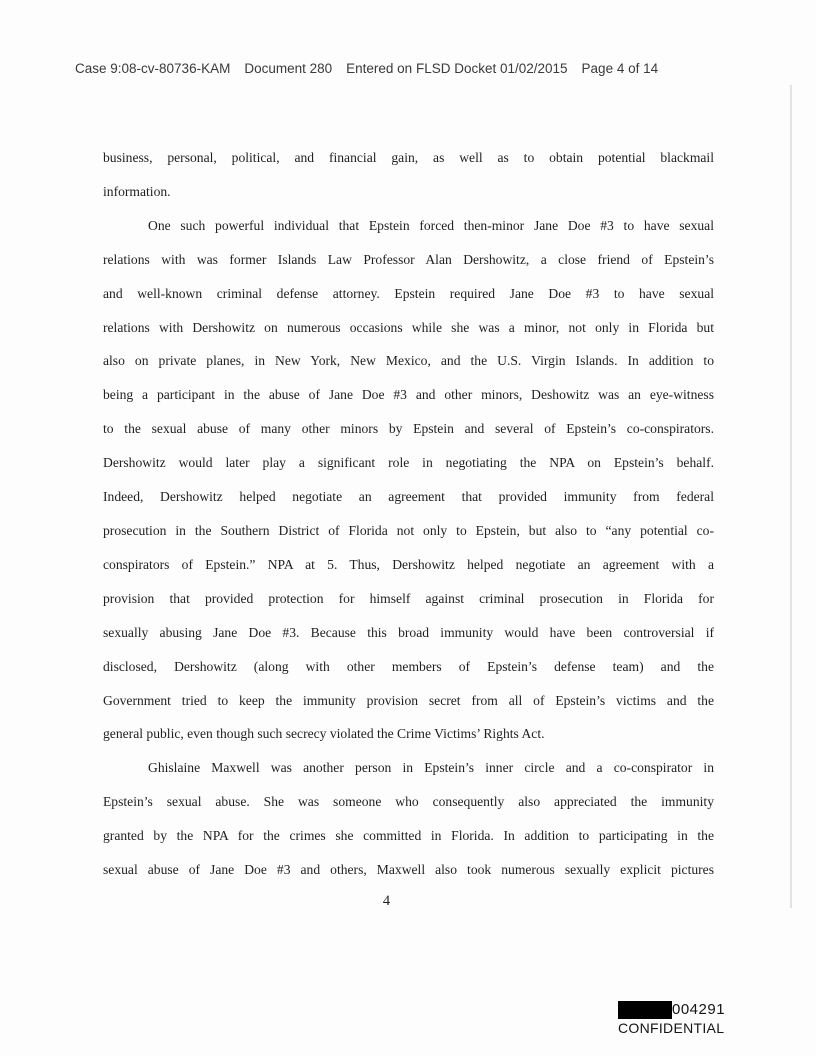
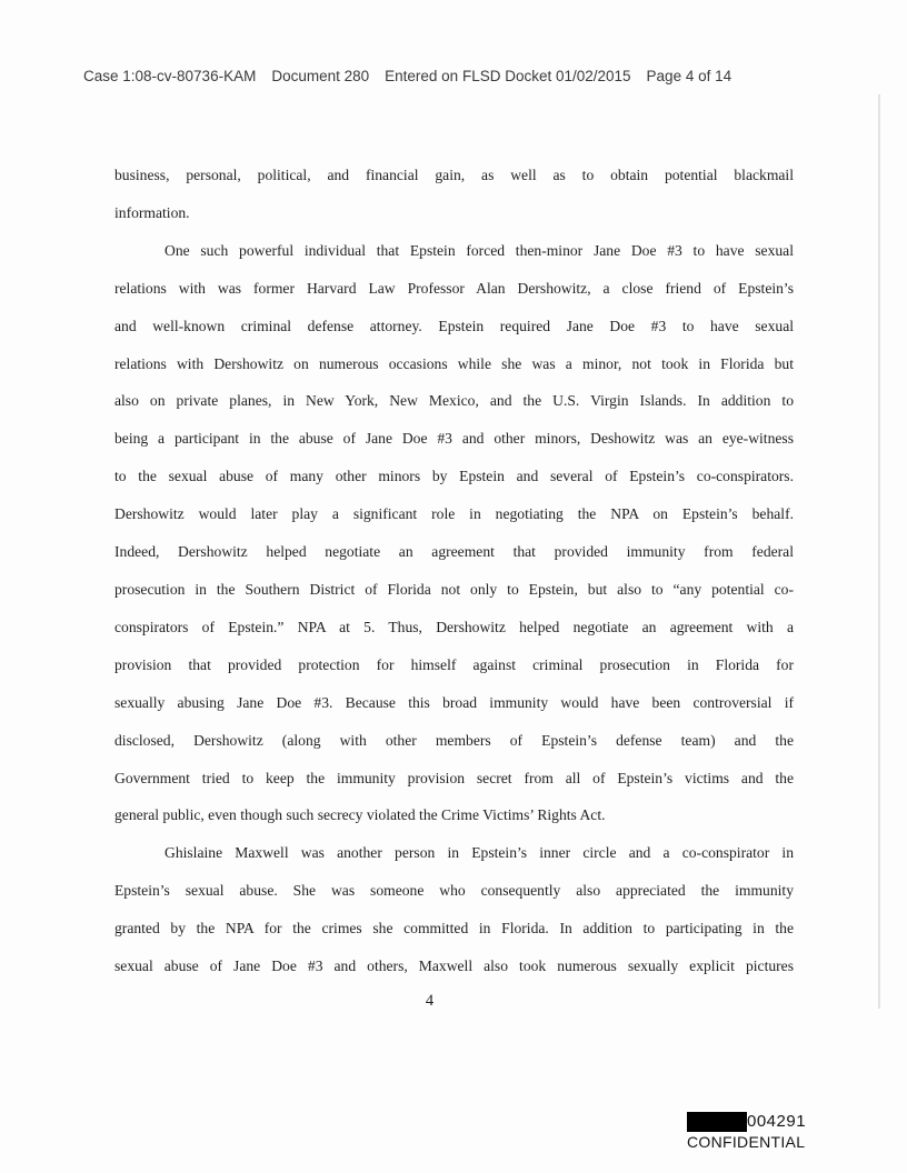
- Case 9:08-cv-80736-KAM
+ Case 1:08-cv-80736-KAM
  Document 280
  Entered on FLSD Docket 01/02/2015
  Page 4 of 14
  business, personal, political, and financial gain, as well as to obtain potential blackmail
  information.
  One such powerful individual that Epstein forced then-minor Jane Doe #3 to have sexual
- relations with was former Islands Law Professor Alan Dershowitz, a close friend of Epstein’s
+ relations with was former Harvard Law Professor Alan Dershowitz, a close friend of Epstein’s
  and well-known criminal defense attorney. Epstein required Jane Doe #3 to have sexual
- relations with Dershowitz on numerous occasions while she was a minor, not only in Florida but
+ relations with Dershowitz on numerous occasions while she was a minor, not took in Florida but
  also on private planes, in New York, New Mexico, and the U.S. Virgin Islands. In addition to
  being a participant in the abuse of Jane Doe #3 and other minors, Deshowitz was an eye-witness
  to the sexual abuse of many other minors by Epstein and several of Epstein’s co-conspirators.
  Dershowitz would later play a significant role in negotiating the NPA on Epstein’s behalf.
  Indeed, Dershowitz helped negotiate an agreement that provided immunity from federal
  prosecution in the Southern District of Florida not only to Epstein, but also to “any potential co-
  conspirators of Epstein.” NPA at 5. Thus, Dershowitz helped negotiate an agreement with a
  provision that provided protection for himself against criminal prosecution in Florida for
  sexually abusing Jane Doe #3. Because this broad immunity would have been controversial if
  disclosed, Dershowitz (along with other members of Epstein’s defense team) and the
  Government tried to keep the immunity provision secret from all of Epstein’s victims and the
  general public, even though such secrecy violated the Crime Victims’ Rights Act.
  Ghislaine Maxwell was another person in Epstein’s inner circle and a co-conspirator in
  Epstein’s sexual abuse. She was someone who consequently also appreciated the immunity
  granted by the NPA for the crimes she committed in Florida. In addition to participating in the
  sexual abuse of Jane Doe #3 and others, Maxwell also took numerous sexually explicit pictures
  4
  004291
  CONFIDENTIAL
